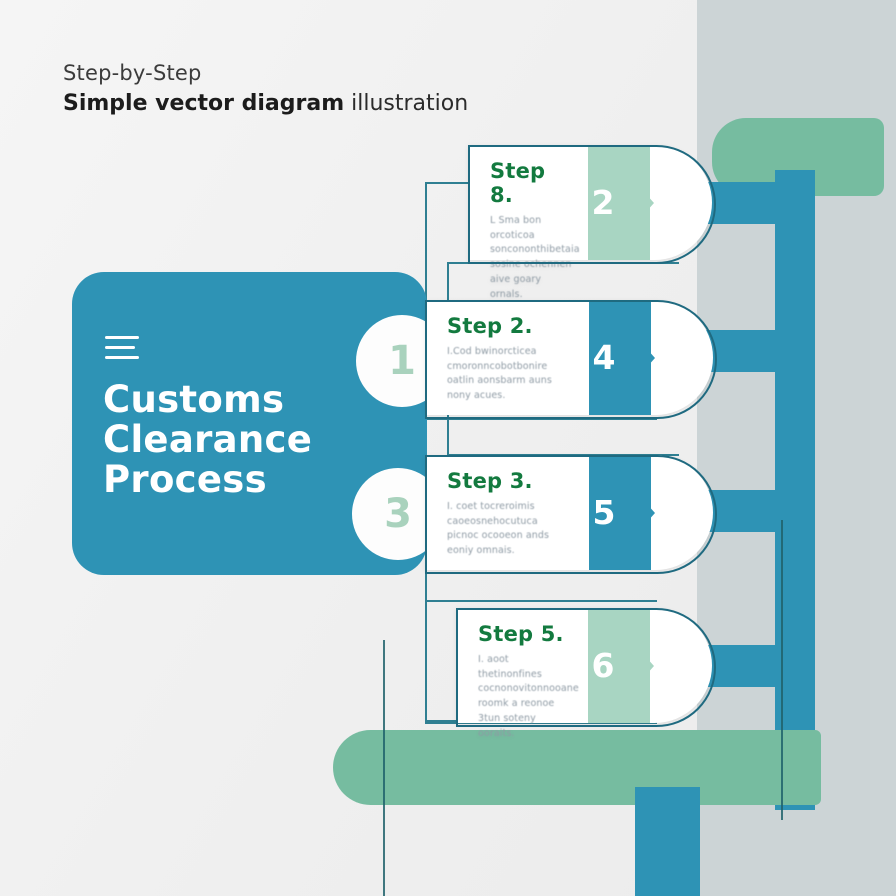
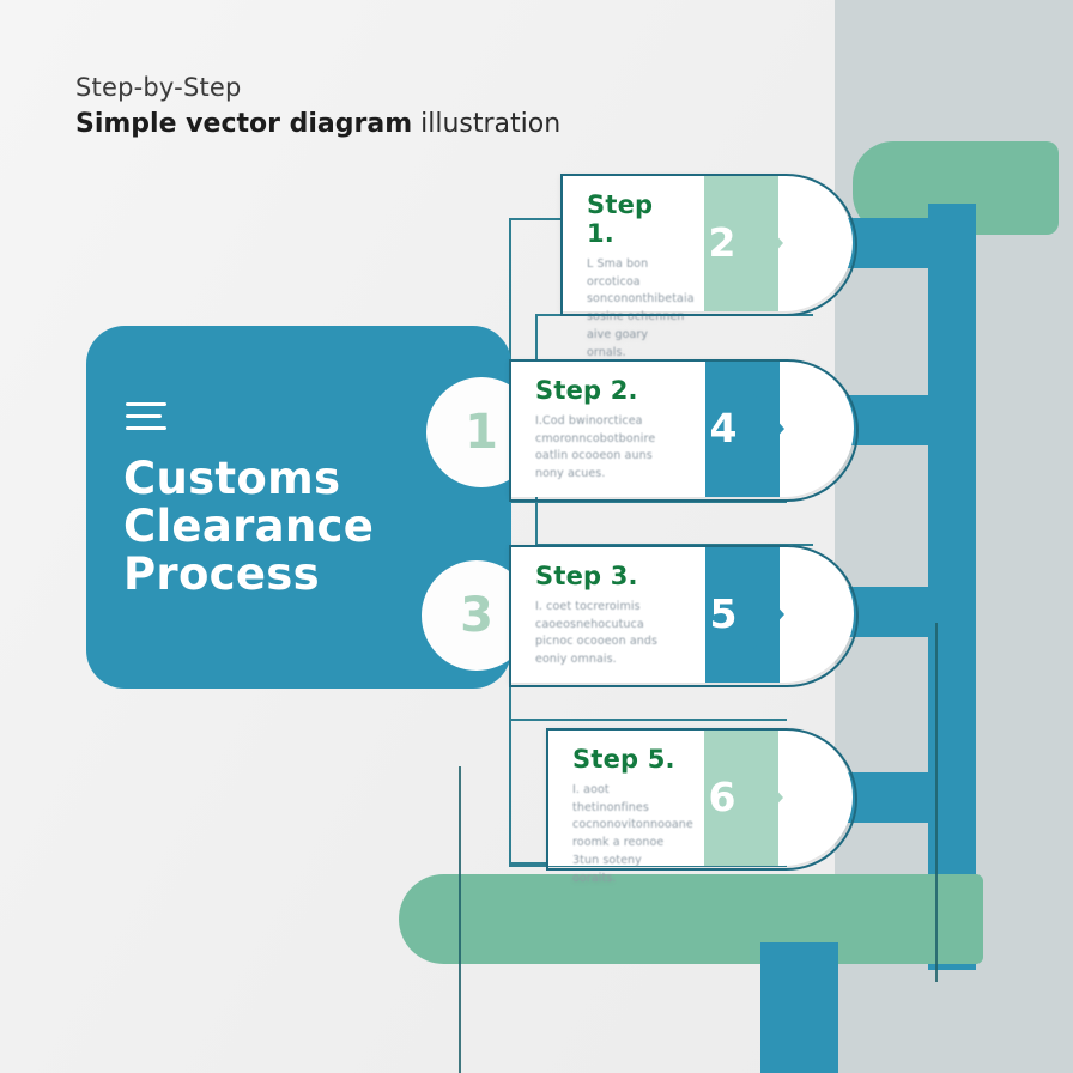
  Step-by-Step
  Simple vector diagram illustration
  Customs
  Clearance
  Process
  1
  3
- Step 8.
+ Step 1.
  L Sma bon orcoticoa soncononthibeta sosine ochennen aive goary ornals.
  2
  Step 2.
- I.Cod bwinorcticea cmoronncobotbonire oatlin aonsbarm auns nony acues.
+ I.Cod bwinorcticea cmoronncobotbonire oatlin ocooeon auns nony acues.
  4
  Step 3.
  I. coet tocreroimis caoeosnehocutuca picnoc ocooeon ands eoniy omnais.
  5
  Step 5.
  I. aoot thetinonfines cocnonovitonnooan roomk a reonoe 3tun soteny ooraits.
  6
